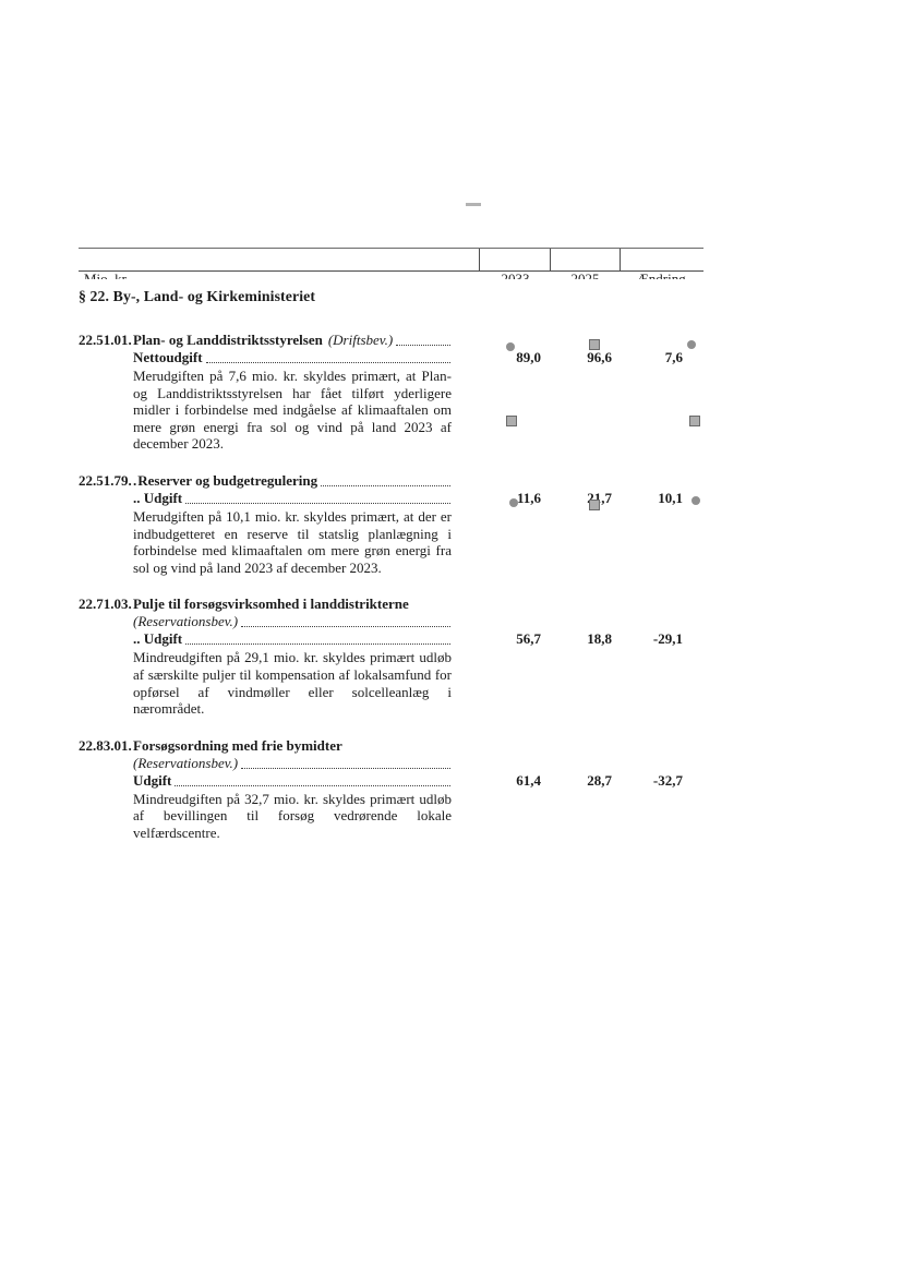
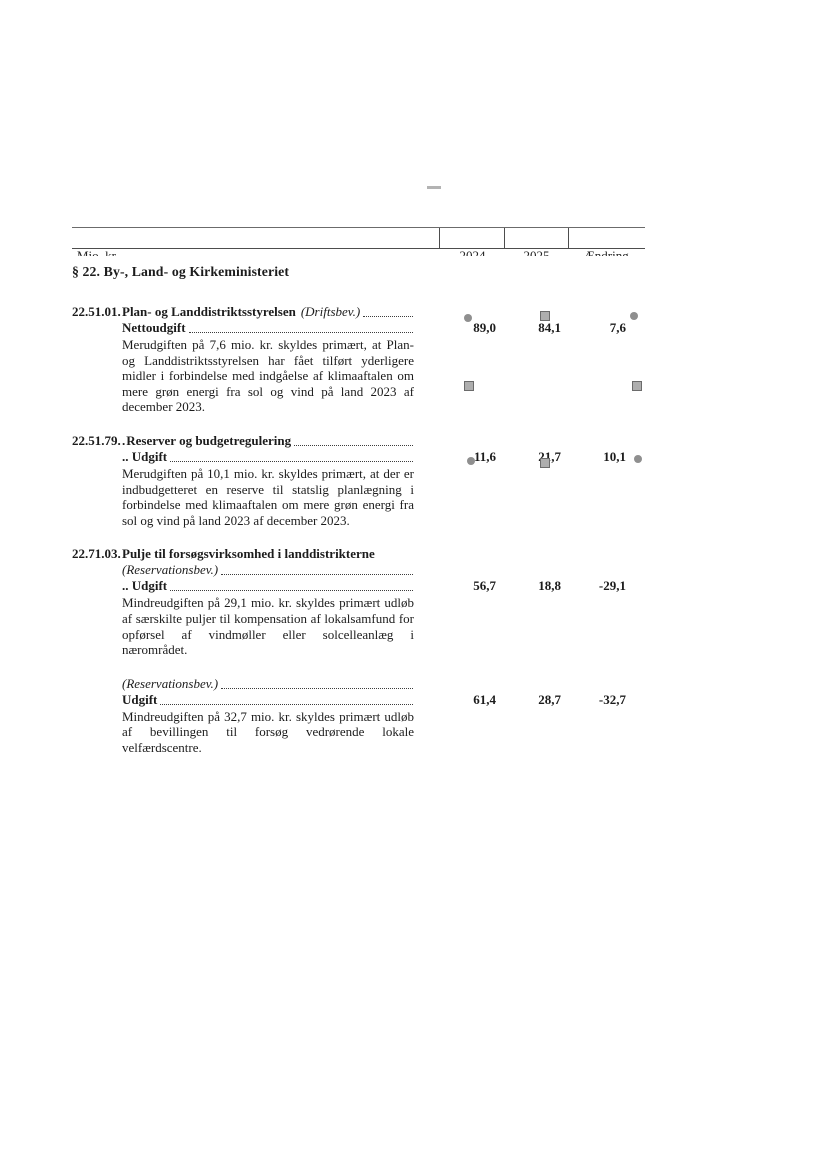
  Mio. kr.
- 2033
+ 2024
  2025
  Ændring
  § 22. By-, Land- og Kirkeministeriet
  22.51.01.
  Plan- og Landdistriktsstyrelsen
  (Driftsbev.)
  Nettoudgift
  89,0
- 96,6
+ 84,1
  7,6
  Merudgiften på 7,6 mio. kr. skyldes primært, at Plan- og Landdistriktsstyrelsen har fået tilført yderligere midler i forbindelse med indgåelse af klimaaftalen om mere grøn energi fra sol og vind på land 2023 af december 2023.
  22.51.79.
  .
  Reserver og budgetregulering
  .. Udgift
  11,6
  21,7
  10,1
  Merudgiften på 10,1 mio. kr. skyldes primært, at der er indbudgetteret en reserve til statslig planlægning i forbindelse med klimaaftalen om mere grøn energi fra sol og vind på land 2023 af december 2023.
  22.71.03.
  Pulje til forsøgsvirksomhed i landdistrikterne
  (Reservationsbev.)
  .. Udgift
  56,7
  18,8
  -29,1
  Mindreudgiften på 29,1 mio. kr. skyldes primært udløb af særskilte puljer til kompensation af lokalsamfund for opførsel af vindmøller eller solcelleanlæg i nærområdet.
- 22.83.01.
- Forsøgsordning med frie bymidter
  (Reservationsbev.)
  Udgift
  61,4
  28,7
  -32,7
  Mindreudgiften på 32,7 mio. kr. skyldes primært udløb af bevillingen til forsøg vedrørende lokale velfærdscentre.
